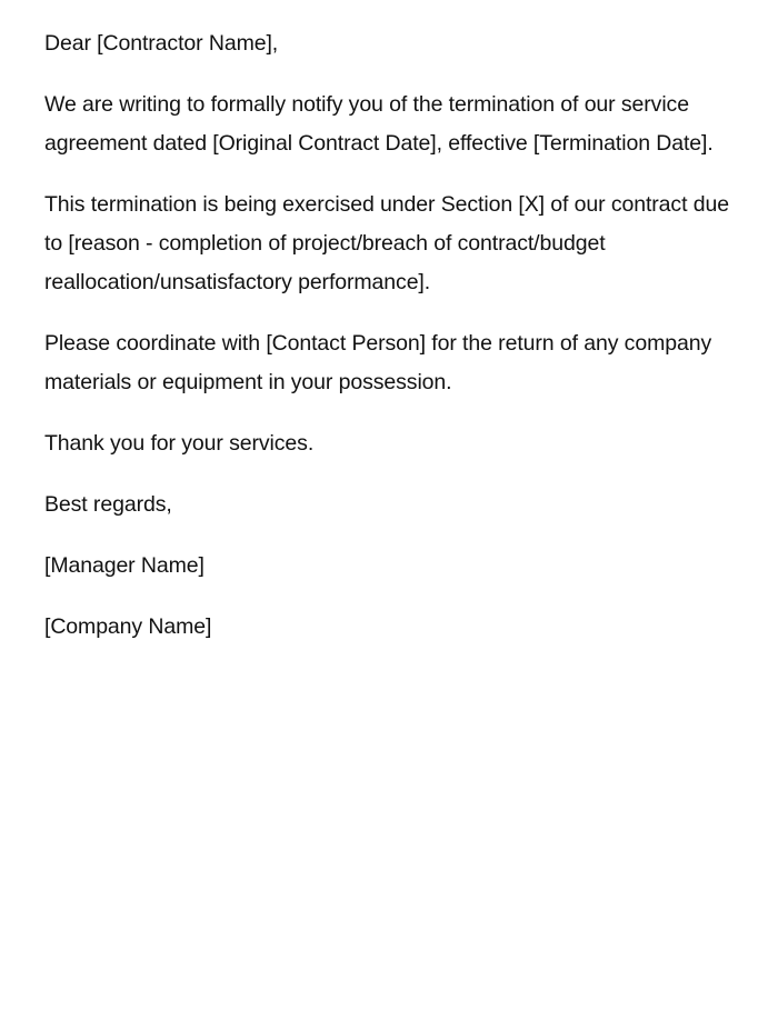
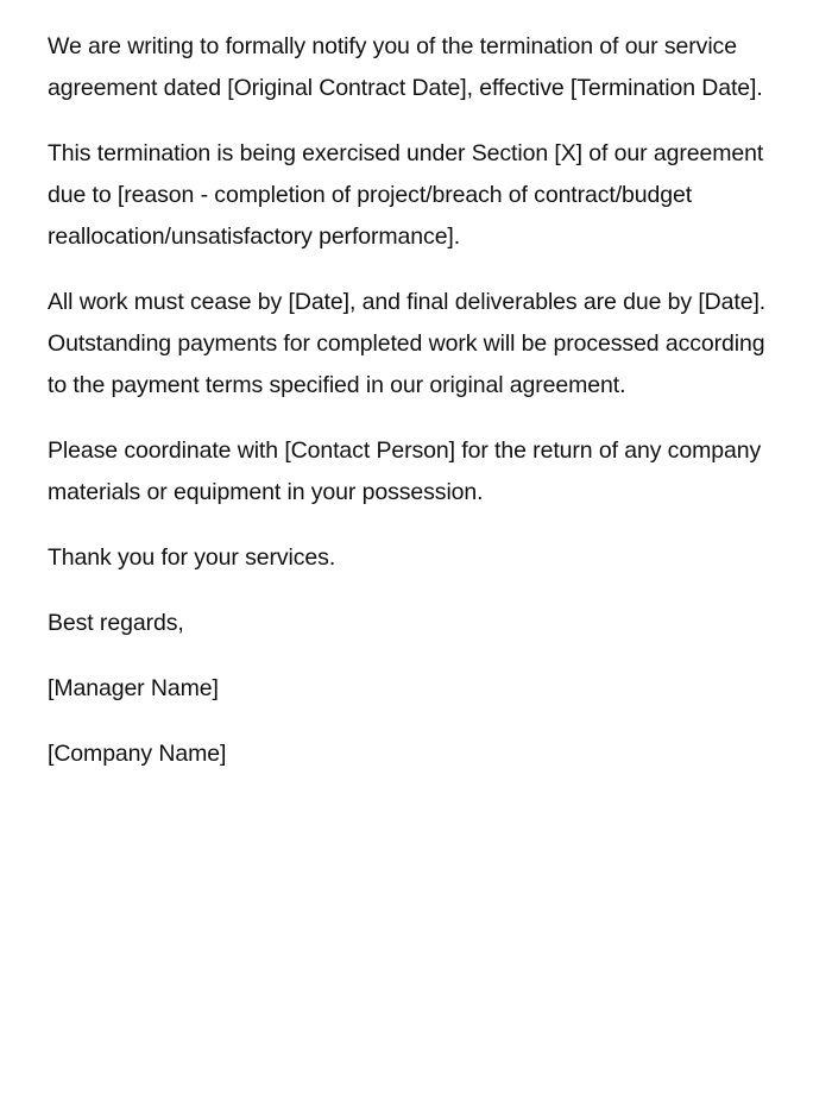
- Dear [Contractor Name],
  We are writing to formally notify you of the termination of our service agreement dated [Original Contract Date], effective [Termination Date].
- This termination is being exercised under Section [X] of our contract due to [reason - completion of project/breach of contract/budget reallocation/unsatisfactory performance].
+ This termination is being exercised under Section [X] of our agreement due to [reason - completion of project/breach of contract/budget reallocation/unsatisfactory performance].
+ All work must cease by [Date], and final deliverables are due by [Date]. Outstanding payments for completed work will be processed according to the payment terms specified in our original agreement.
  Please coordinate with [Contact Person] for the return of any company materials or equipment in your possession.
  Thank you for your services.
  Best regards,
  [Manager Name]
  [Company Name]
